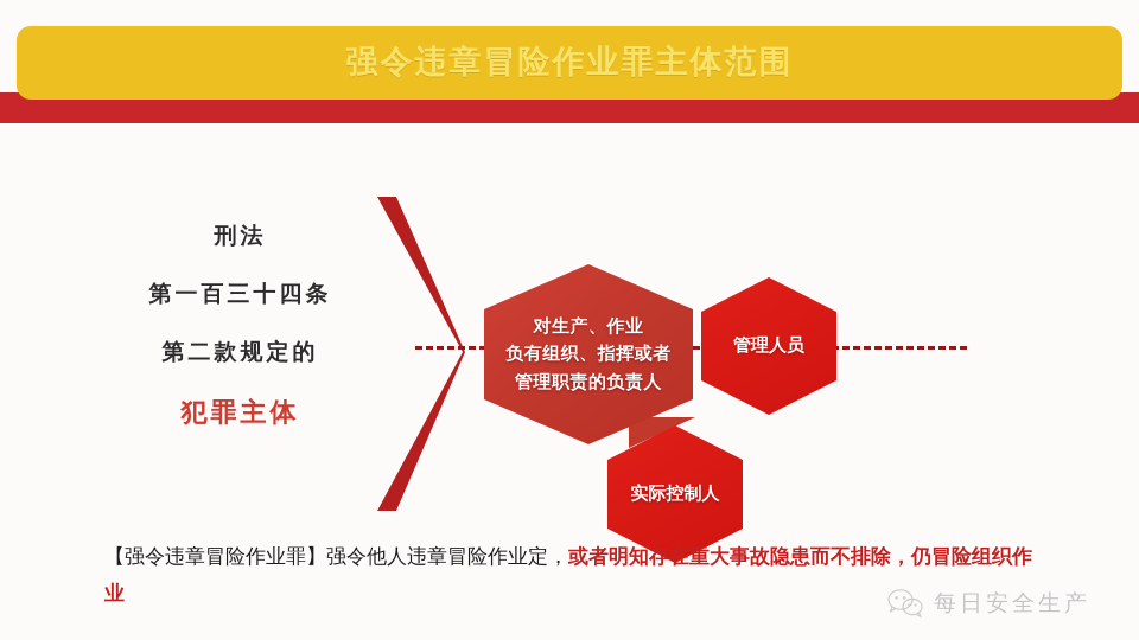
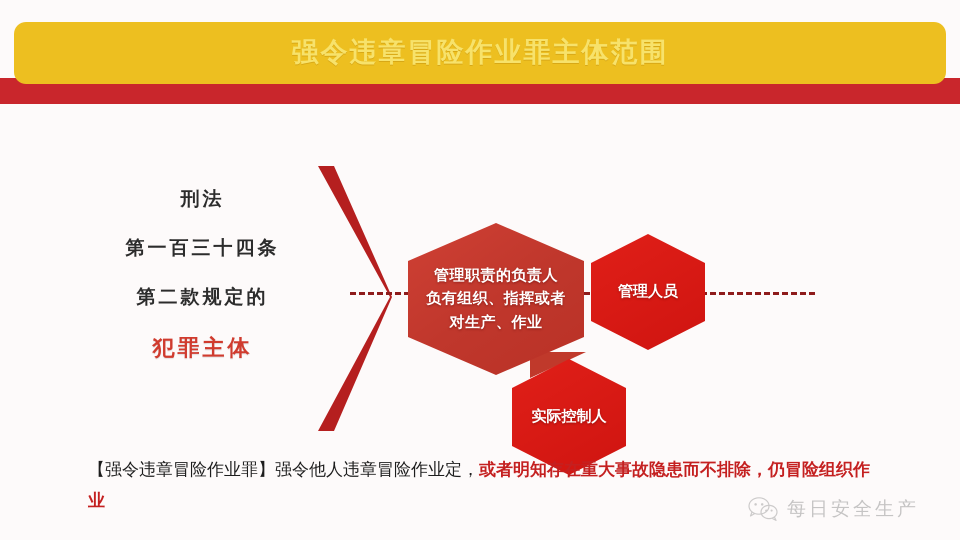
  强令违章冒险作业罪主体范围
  刑法
  第一百三十四条
  第二款规定的
  犯罪主体
- 对生产、作业
+ 管理职责的负责人
  负有组织、指挥或者
- 管理职责的负责人
+ 对生产、作业
  管理人员
  实际控制人
  【强令违章冒险作业罪】强令他人违章冒险作业定，或者明知存在重大事故隐患而不排除，仍冒险组织作业
  每日安全生产
